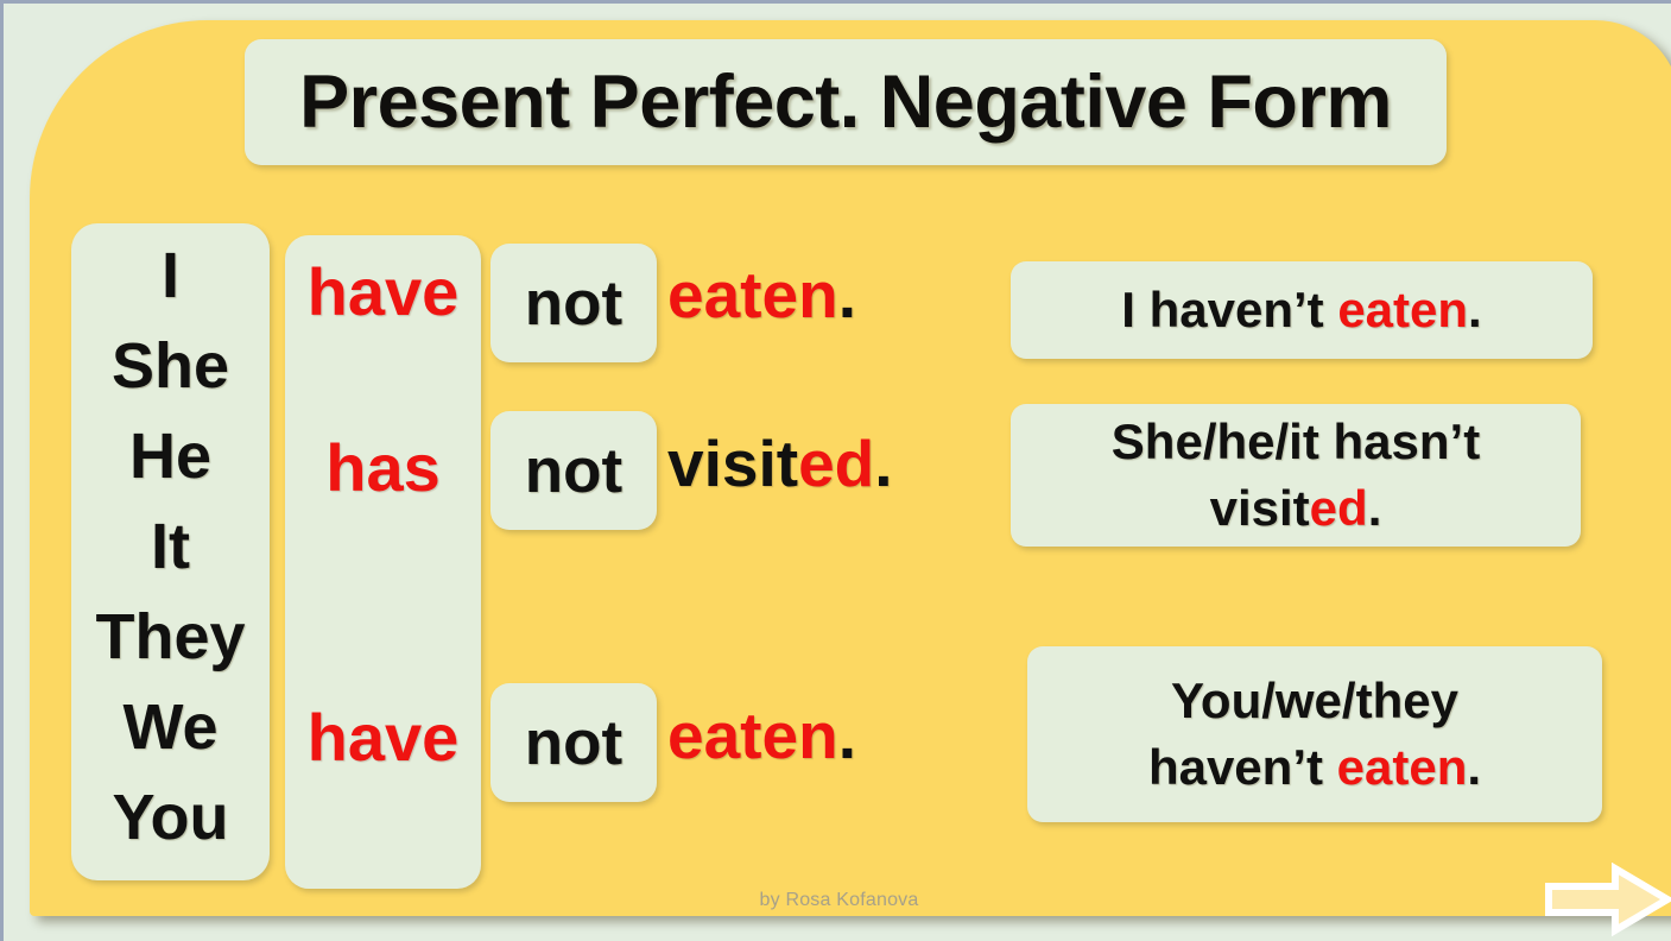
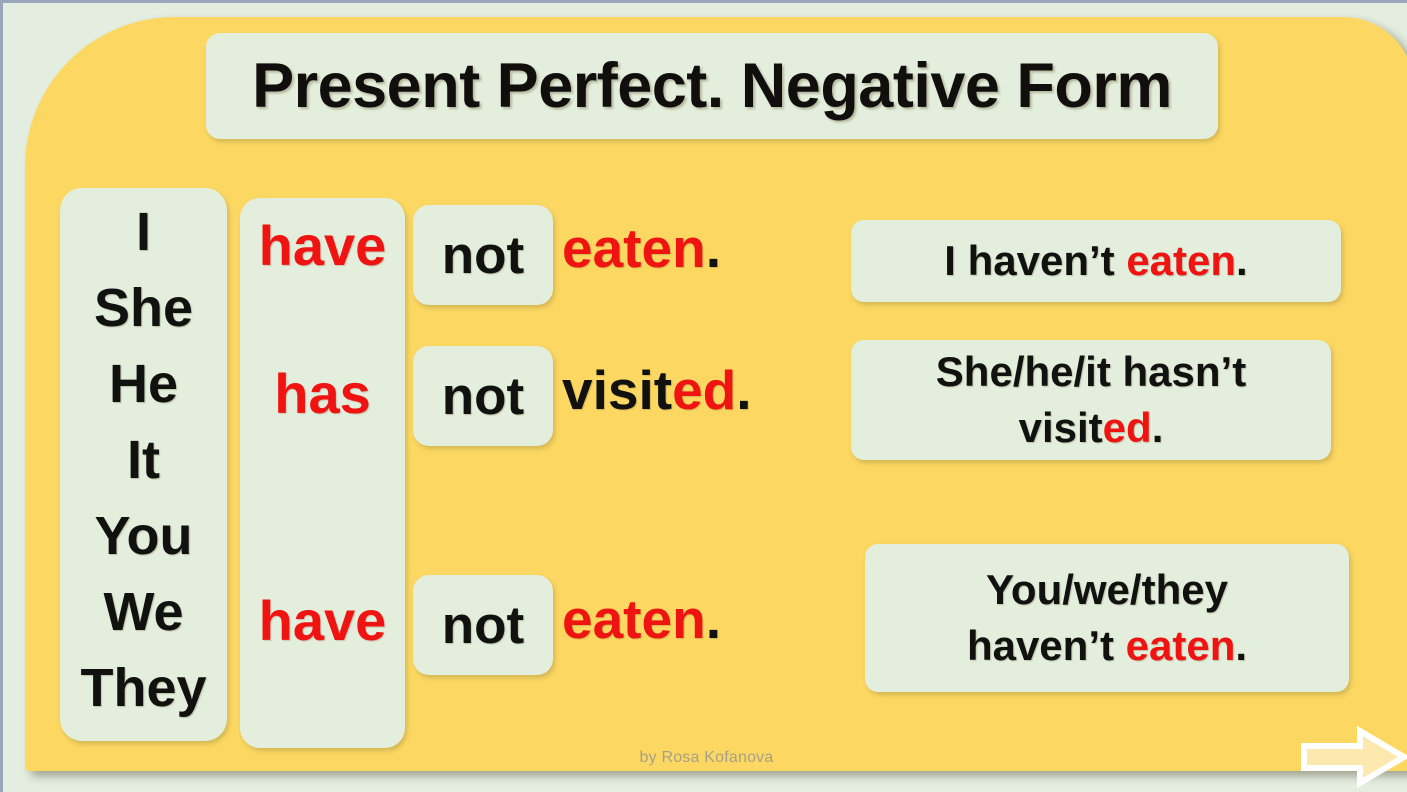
  Present Perfect. Negative Form
  I
  She
  He
  It
- They
+ You
  We
- You
+ They
  have
  has
  have
  not
  not
  not
  eaten.
  visited.
  eaten.
  I haven’t eaten.
  She/he/it hasn’t
  visited.
  You/we/they
  haven’t eaten.
  by Rosa Kofanova
